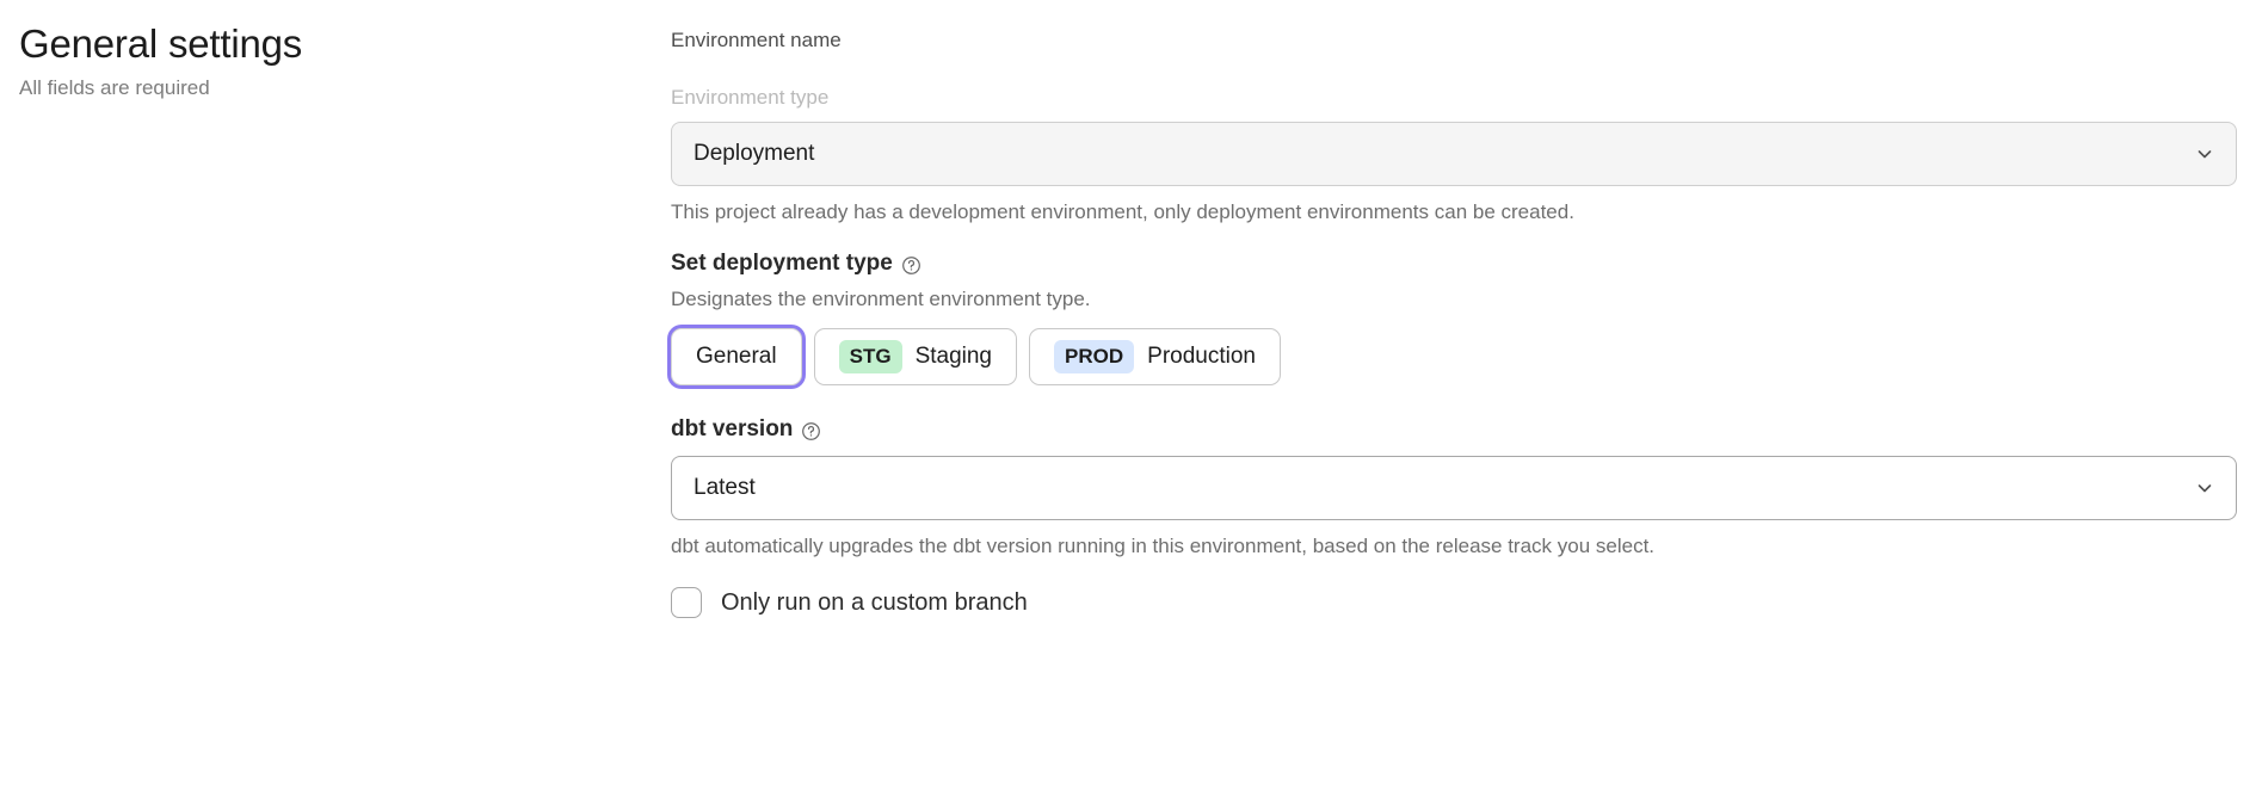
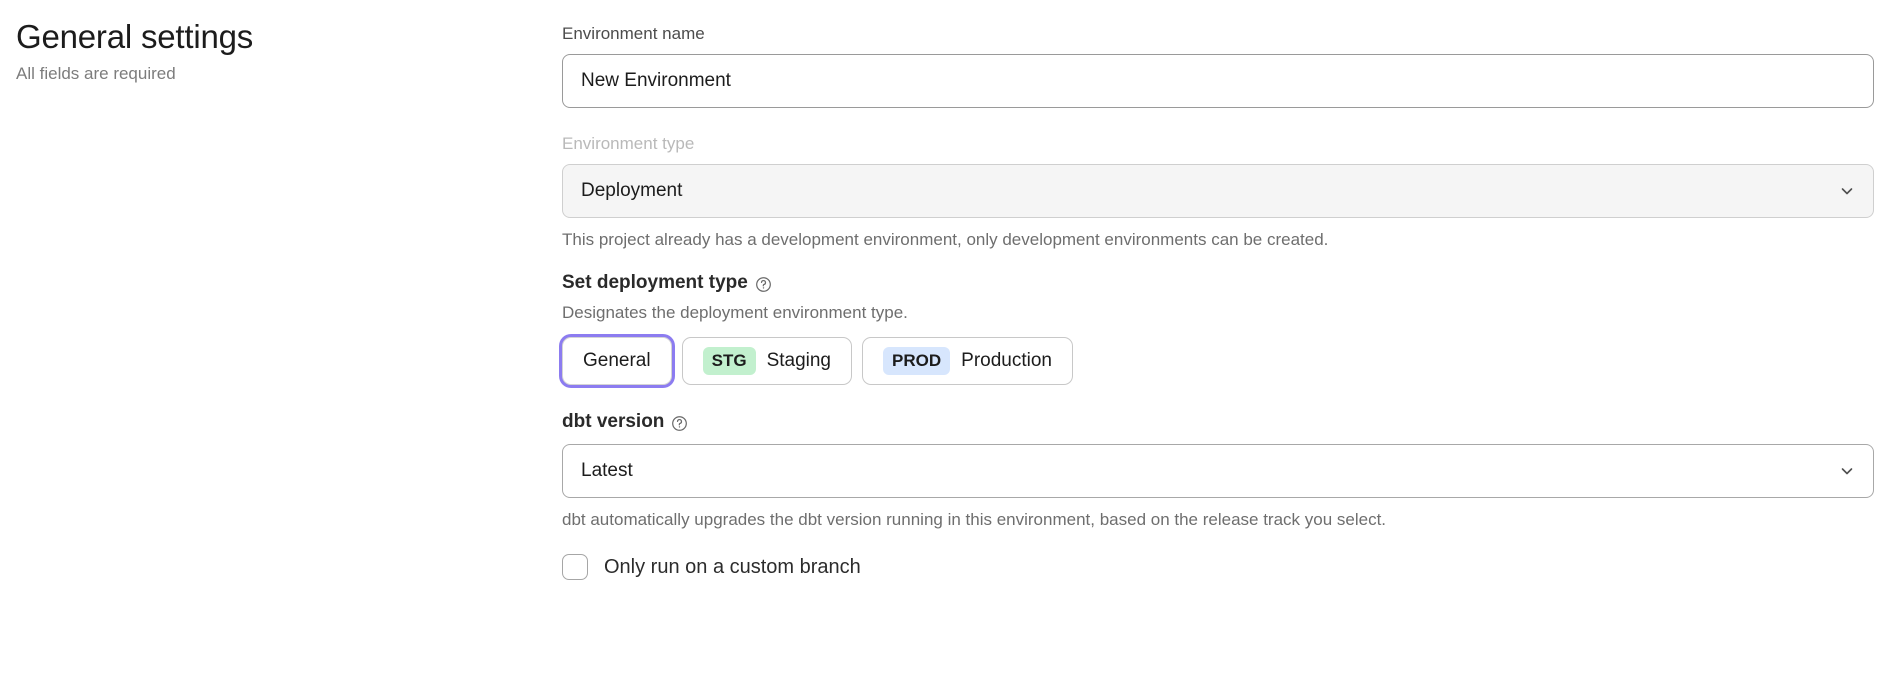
  General settings
  All fields are required
  Environment name
+ New Environment
  Environment type
  Deployment
- This project already has a development environment, only deployment environments can be created.
+ This project already has a development environment, only development environments can be created.
  Set deployment type
- Designates the environment environment type.
+ Designates the deployment environment type.
  General
  STG
  Staging
  PROD
  Production
  dbt version
  Latest
  dbt automatically upgrades the dbt version running in this environment, based on the release track you select.
  Only run on a custom branch
